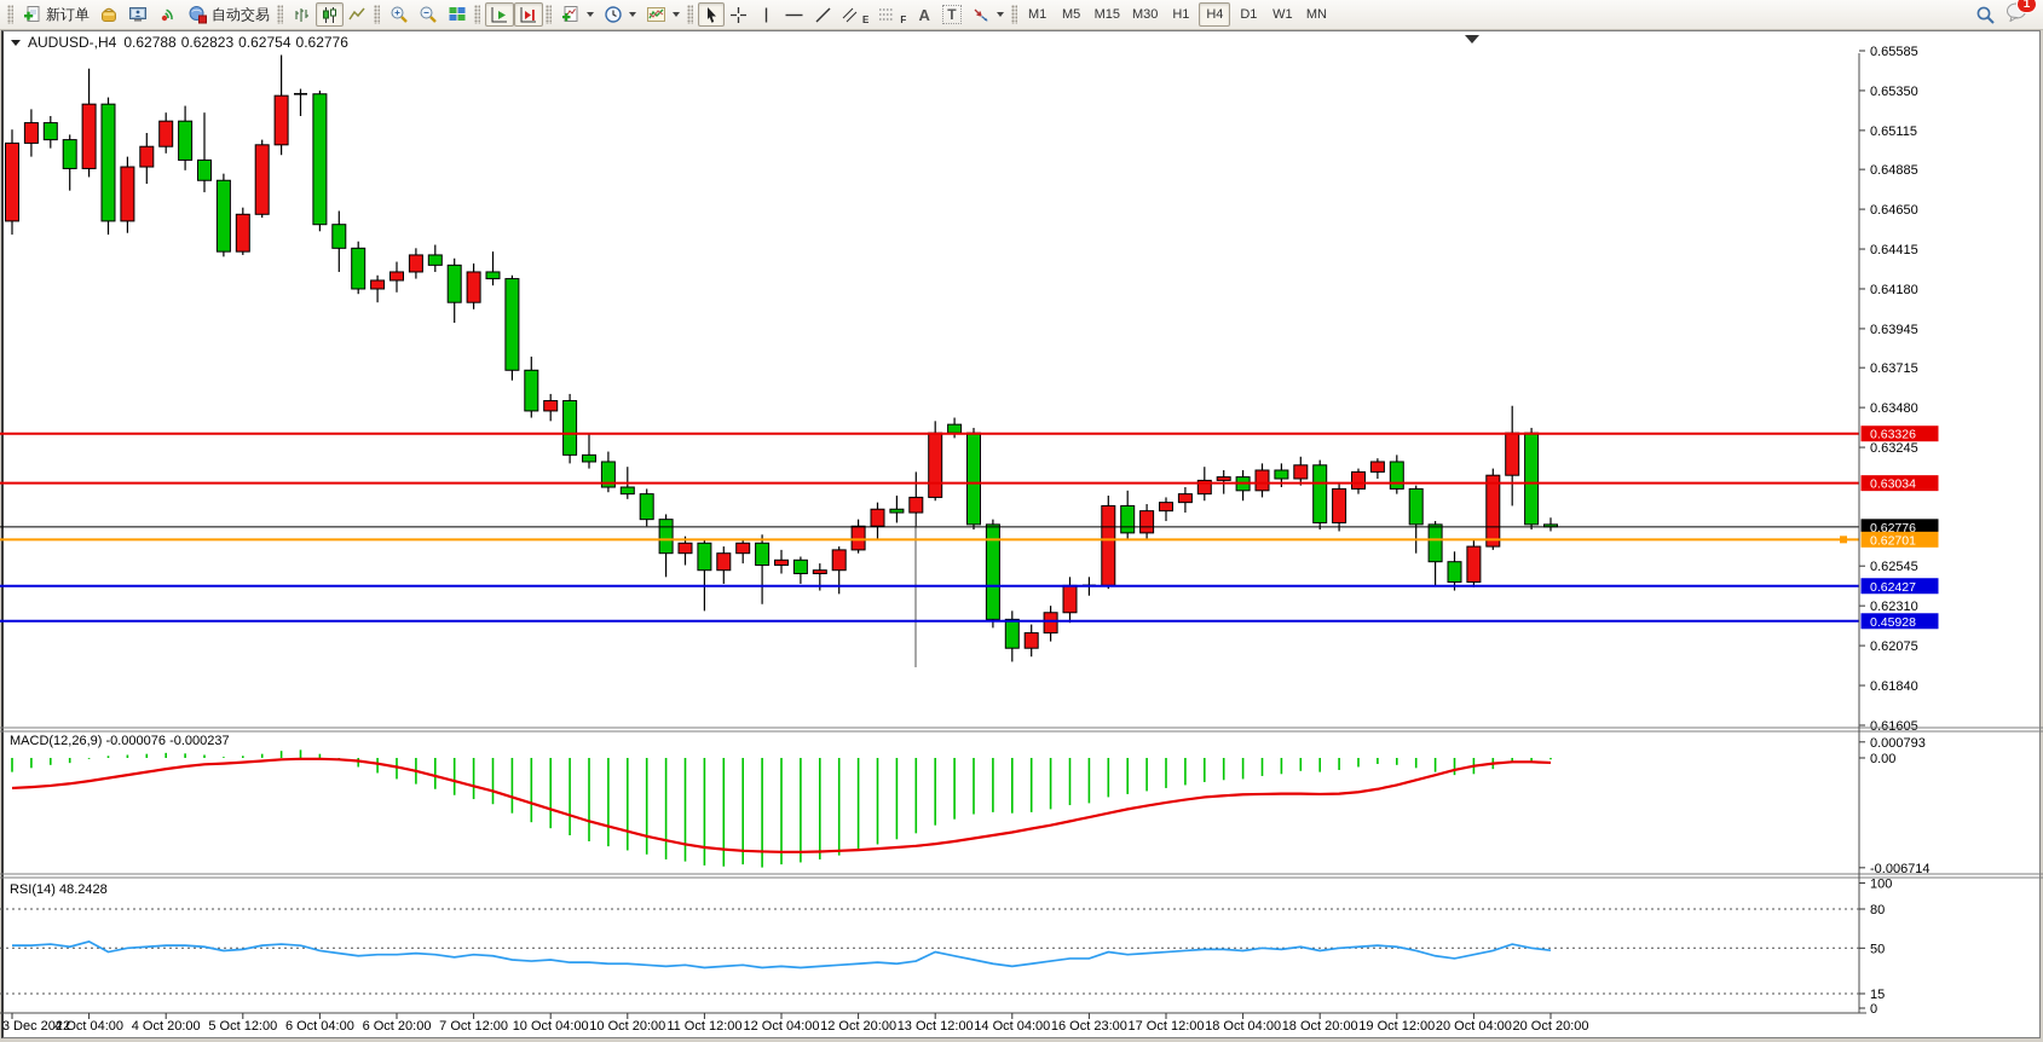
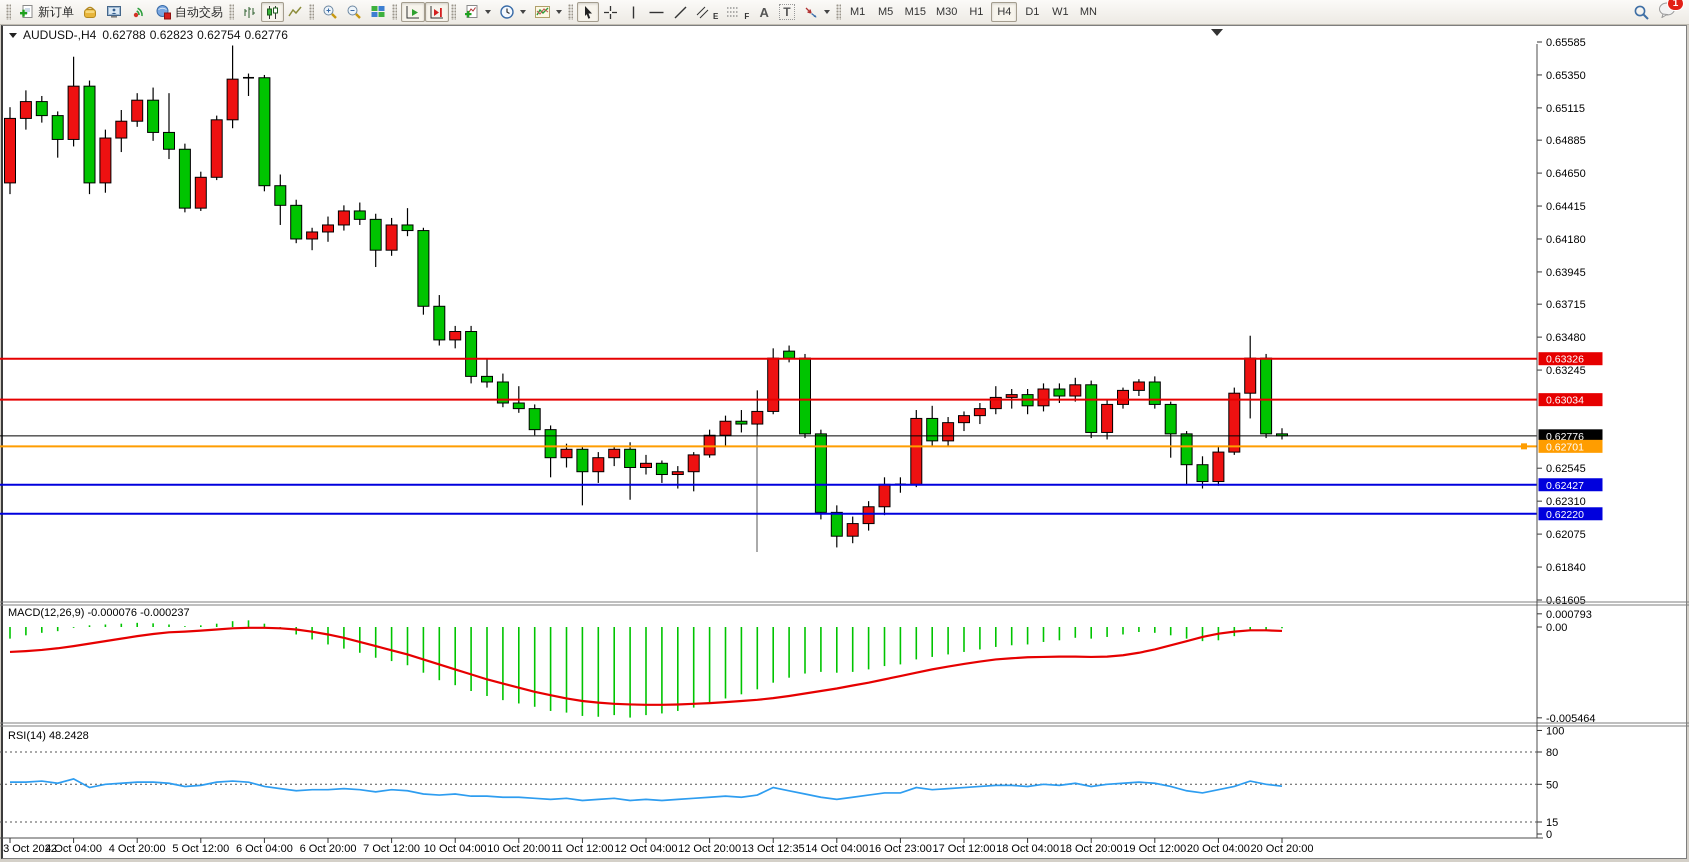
  新订单
  自动交易
  E
  F
  A
  T
  M1
  M5
  M15
  M30
  H1
  H4
  D1
  W1
  MN
  1
  AUDUSD-,H4
  0.62788
  0.62823
  0.62754
  0.62776
  0.65585
  0.65350
  0.65115
  0.64885
  0.64650
  0.64415
  0.64180
  0.63945
  0.63715
  0.63480
  0.63245
  0.62545
  0.62310
  0.62075
  0.61840
  0.61605
  0.000793
  0.00
- -0.006714
+ -0.005464
  MACD(12,26,9) -0.000076 -0.000237
  100
  80
  50
  15
  0
  RSI(14) 48.2428
- 3 Dec 2022
+ 3 Oct 2022
  4 Oct 04:00
  4 Oct 20:00
  5 Oct 12:00
  6 Oct 04:00
  6 Oct 20:00
  7 Oct 12:00
  10 Oct 04:00
  10 Oct 20:00
  11 Oct 12:00
  12 Oct 04:00
  12 Oct 20:00
- 13 Oct 12:00
+ 13 Oct 12:35
  14 Oct 04:00
  16 Oct 23:00
  17 Oct 12:00
  18 Oct 04:00
  18 Oct 20:00
  19 Oct 12:00
  20 Oct 04:00
  20 Oct 20:00
  0.63326
  0.63034
  0.62776
  0.62701
  0.62427
- 0.45928
+ 0.62220
